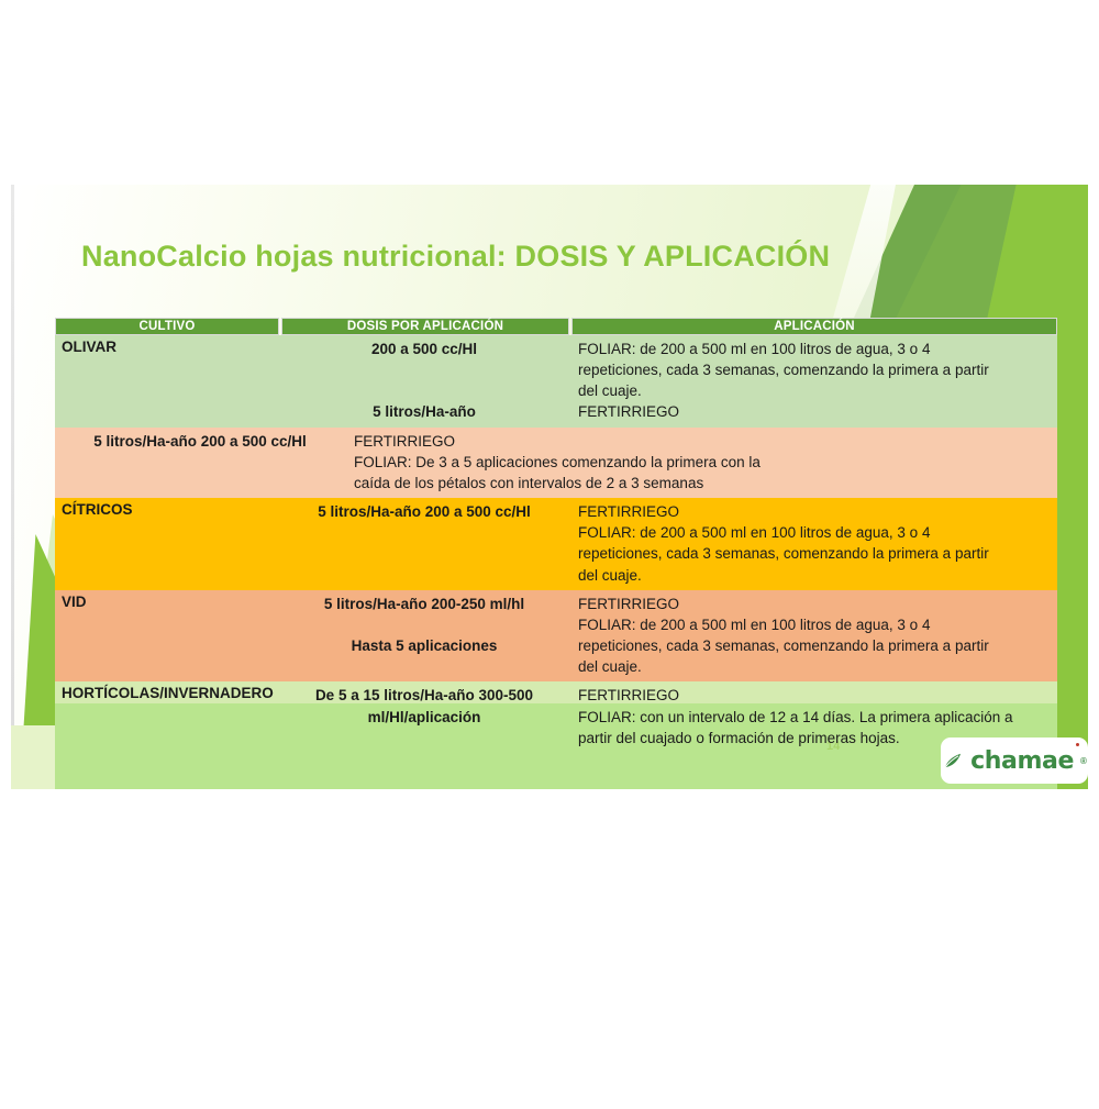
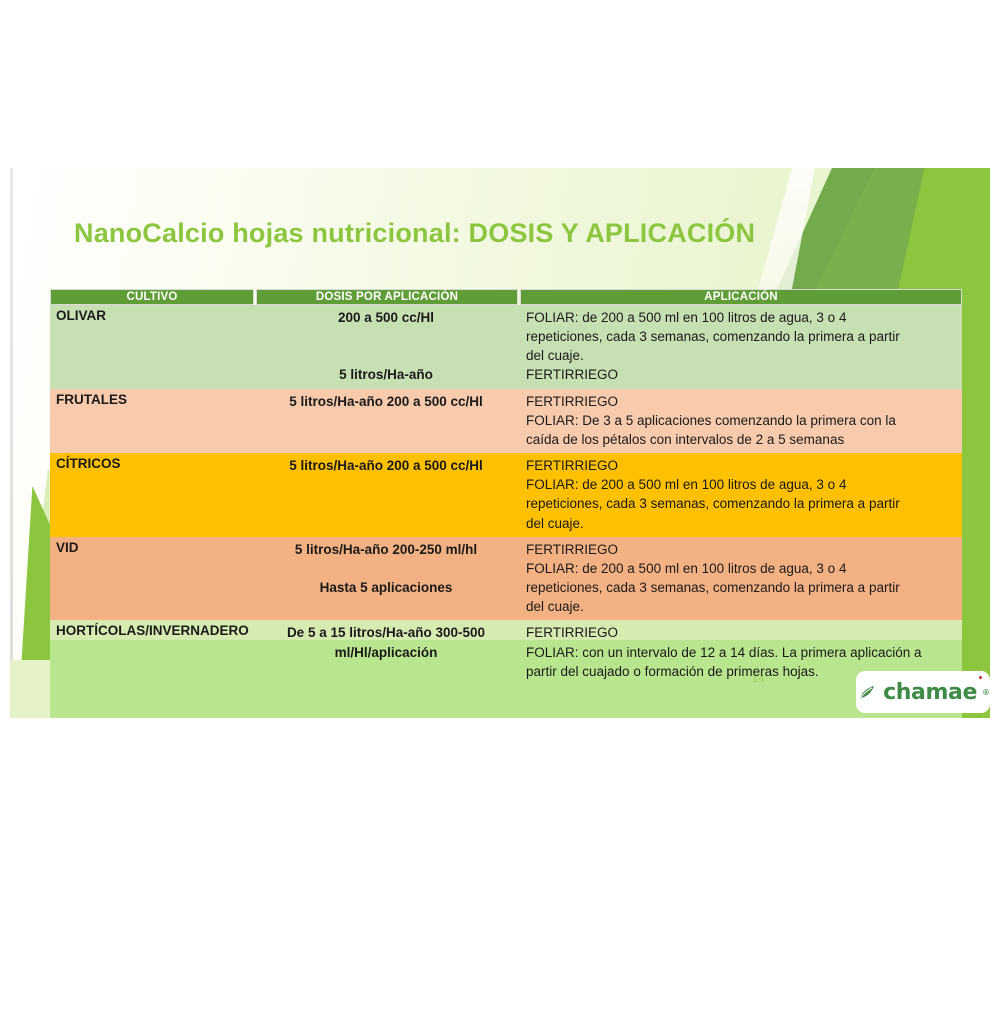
  NanoCalcio hojas nutricional: DOSIS Y APLICACIÓN
  CULTIVO
  DOSIS POR APLICACIÓN
  APLICACIÓN
  OLIVAR
  200 a 500 cc/Hl 5 litros/Ha-año
  FOLIAR: de 200 a 500 ml en 100 litros de agua, 3 o 4
  repeticiones, cada 3 semanas, comenzando la primera a partir
  del cuaje.
  FERTIRRIEGO
+ FRUTALES
  5 litros/Ha-año 200 a 500 cc/Hl
  FERTIRRIEGO
  FOLIAR: De 3 a 5 aplicaciones comenzando la primera con la
- caída de los pétalos con intervalos de 2 a 3 semanas
+ caída de los pétalos con intervalos de 2 a 5 semanas
  CÍTRICOS
  5 litros/Ha-año 200 a 500 cc/Hl
  FERTIRRIEGO
  FOLIAR: de 200 a 500 ml en 100 litros de agua, 3 o 4
  repeticiones, cada 3 semanas, comenzando la primera a partir
  del cuaje.
  VID
  5 litros/Ha-año 200-250 ml/hl Hasta 5 aplicaciones
  FERTIRRIEGO
  FOLIAR: de 200 a 500 ml en 100 litros de agua, 3 o 4
  repeticiones, cada 3 semanas, comenzando la primera a partir
  del cuaje.
  HORTÍCOLAS/INVERNADERO
  De 5 a 15 litros/Ha-año 300-500 ml/Hl/aplicación
  FERTIRRIEGO
  FOLIAR: con un intervalo de 12 a 14 días. La primera aplicación a
  partir del cuajado o formación de primeras hojas.
  14
  chamae
  ®
